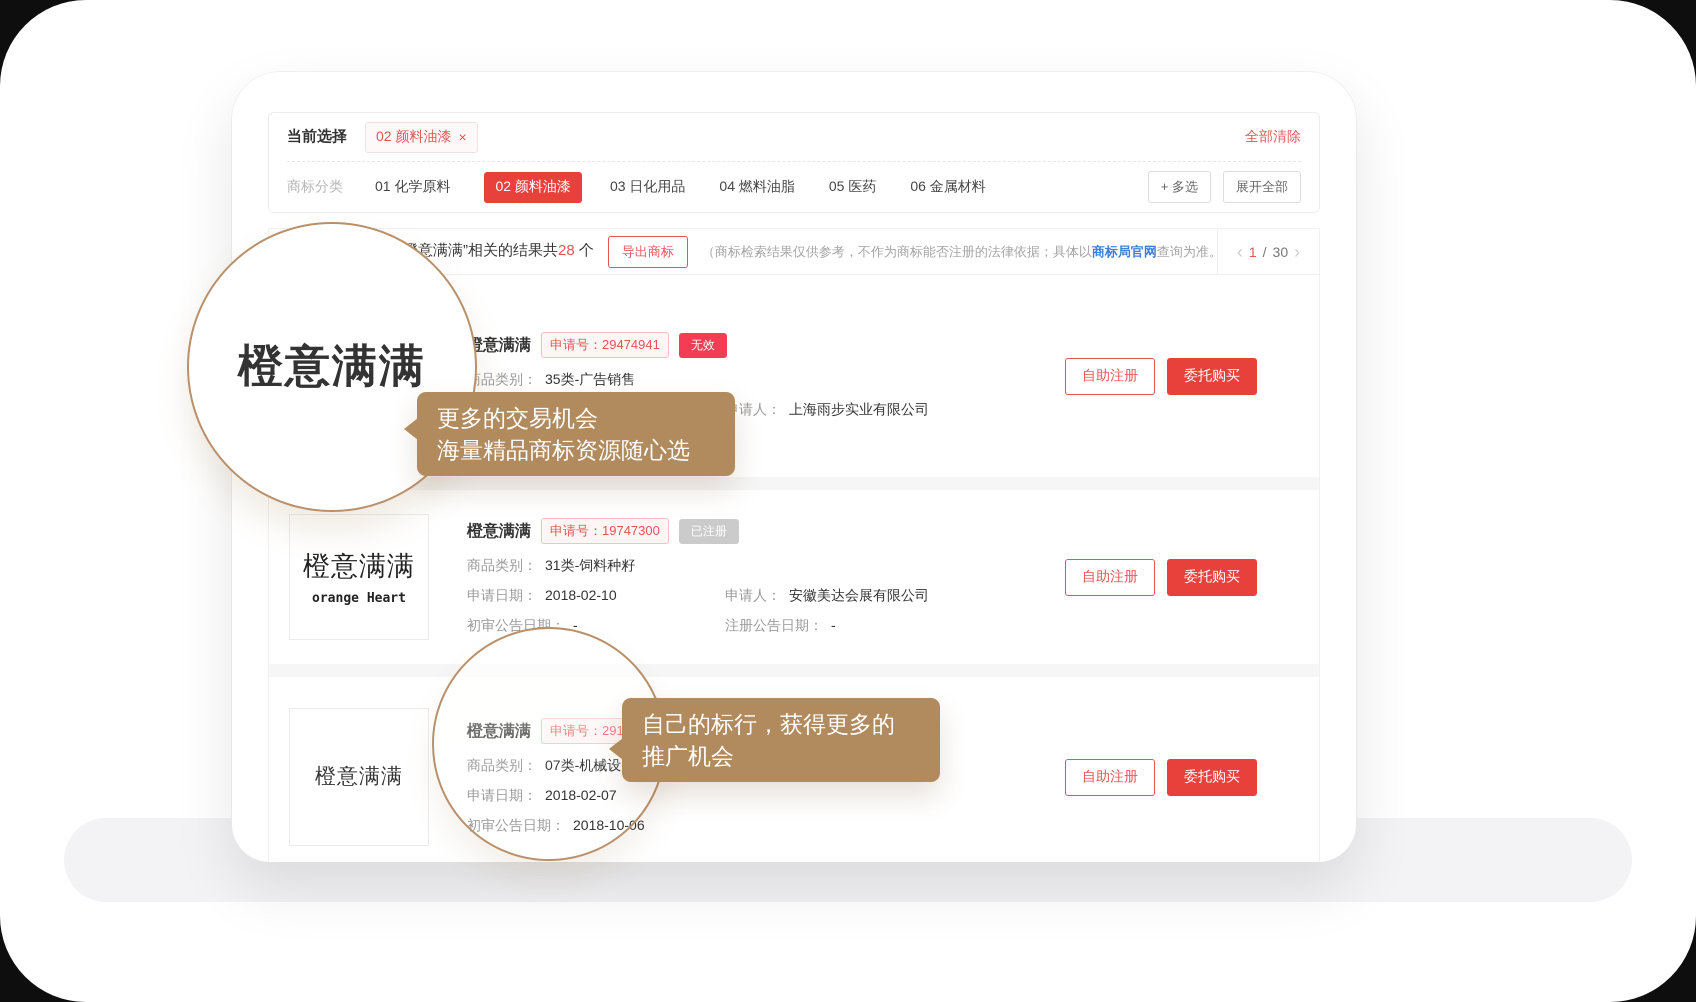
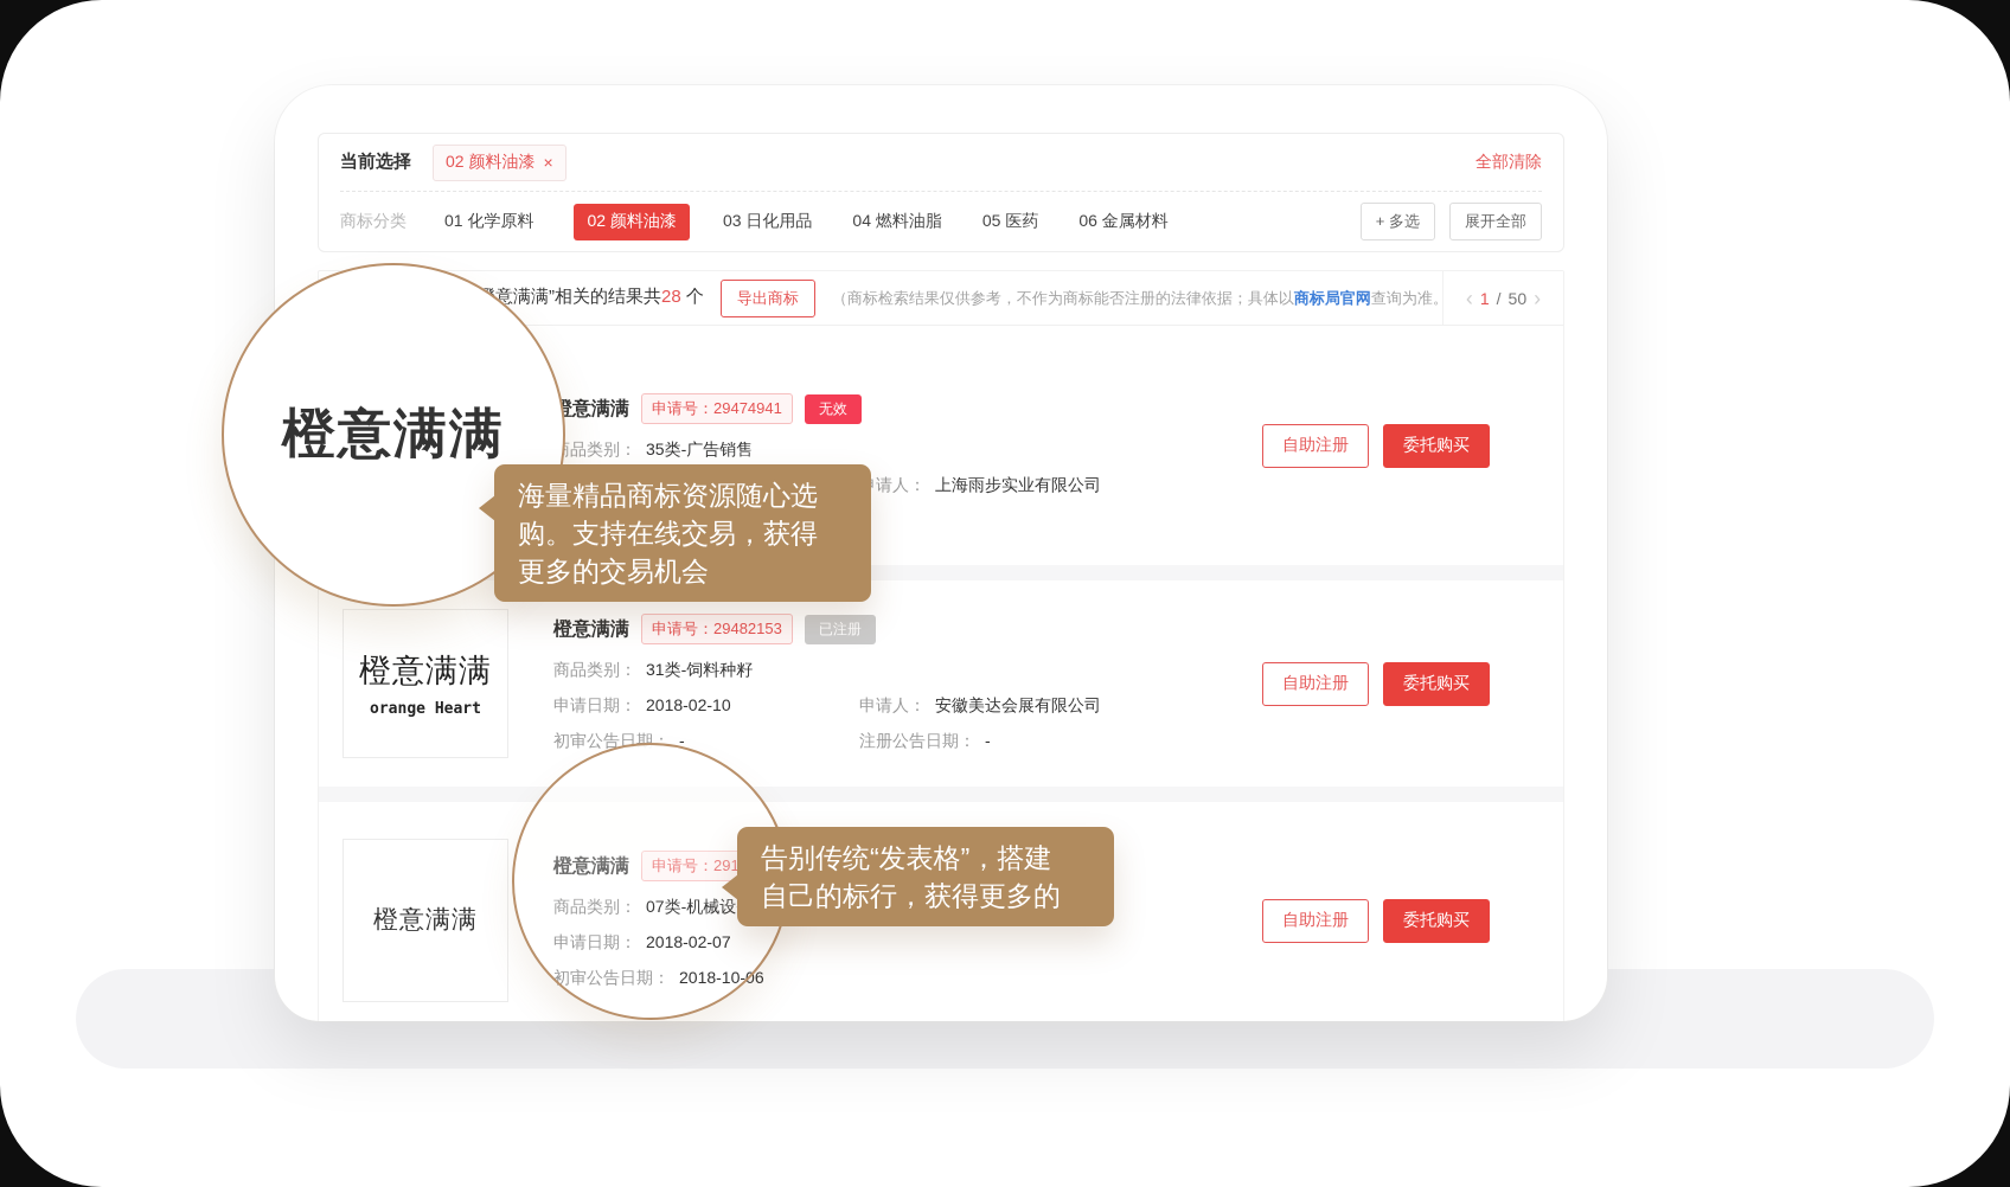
  当前选择
  02 颜料油漆
  ×
  全部清除
  商标分类
  01 化学原料
  02 颜料油漆
  03 日化用品
  04 燃料油脂
  05 医药
  06 金属材料
  + 多选
  展开全部
  意满满”相关的结果共28 个
  导出商标
  （商标检索结果仅供参考，不作为商标能否注册的法律依据；具体以商标局官网查询为准。
  ‹
  1
  /
- 30
+ 50
  ›
  意满满
  申请号：29474941
  无效
  品类别：
  35类-广告销售
  请人：
  上海雨步实业有限公司
  自助注册
  委托购买
  橙意满满
  orange Heart
  橙意满满
- 申请号：19747300
+ 申请号：29482153
  已注册
  商品类别：
  31类-饲料种籽
  申请日期：
  2018-02-10
  申请人：
  安徽美达会展有限公司
  初审公告日期：
  -
  注册公告日期：
  -
  自助注册
  委托购买
  橙意满满
  自助注册
  委托购买
  橙意满满
- 更多的交易机会
+ 海量精品商标资源随心选
+ 购。支持在线交易，获得
- 海量精品商标资源随心选
+ 更多的交易机会
+ 告别传统“发表格”，搭建
  自己的标行，获得更多的
- 推广机会
